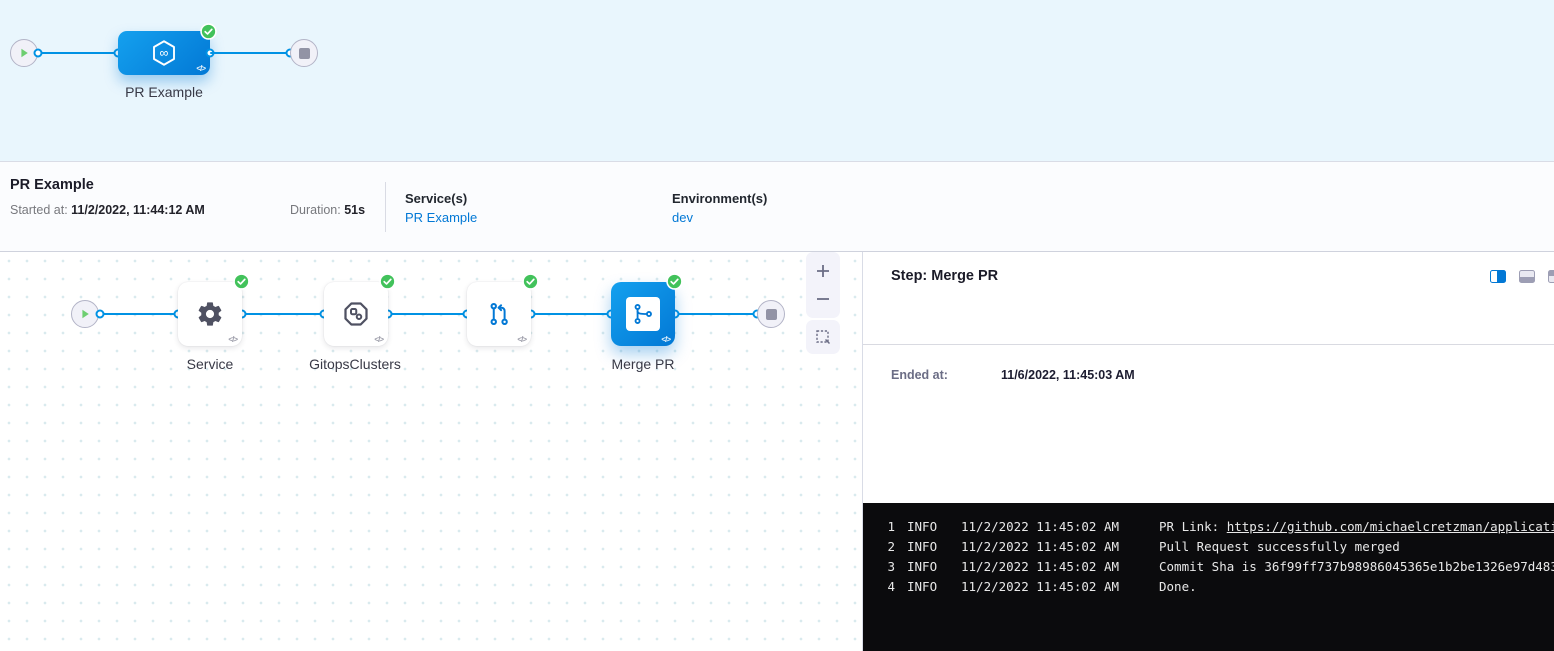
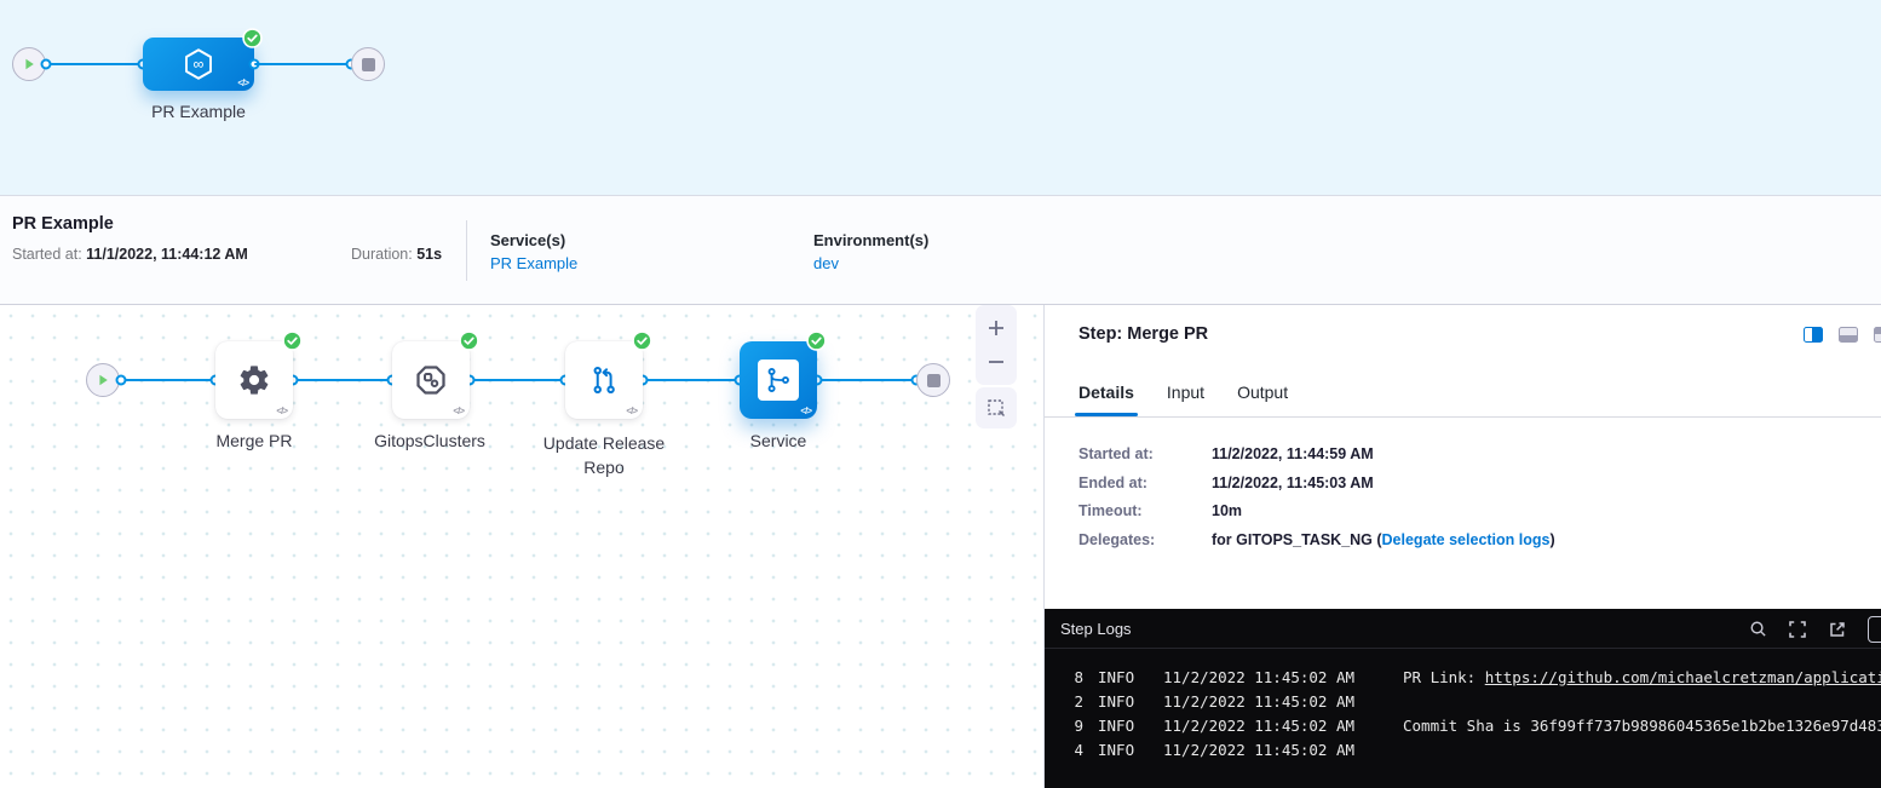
  ∞
  </>
  PR Example
  PR Example
- Started at: 11/2/2022, 11:44:12 AM
+ Started at: 11/1/2022, 11:44:12 AM
  Duration: 51s
  Service(s)
  PR Example
  Environment(s)
  dev
  </>
  </>
  </>
  </>
- Service
+ Merge PR
  GitopsClusters
+ Update Release Repo
- Merge PR
+ Service
  Step: Merge PR
+ Details
+ Input
+ Output
+ Started at:
+ 11/2/2022, 11:44:59 AM
  Ended at:
- 11/6/2022, 11:45:03 AM
+ 11/2/2022, 11:45:03 AM
+ Timeout:
+ 10m
+ Delegates:
+ for GITOPS_TASK_NG (Delegate selection logs)
+ Step Logs
- 1
+ 8
  INFO
  11/2/2022 11:45:02 AM
  PR Link: https://github.com/michaelcretzman/applicat
  2
  INFO
  11/2/2022 11:45:02 AM
- Pull Request successfully merged
- 3
+ 9
  INFO
  11/2/2022 11:45:02 AM
  Commit Sha is 36f99ff737b98986045365e1b2be1326e97d48
  4
  INFO
  11/2/2022 11:45:02 AM
- Done.
